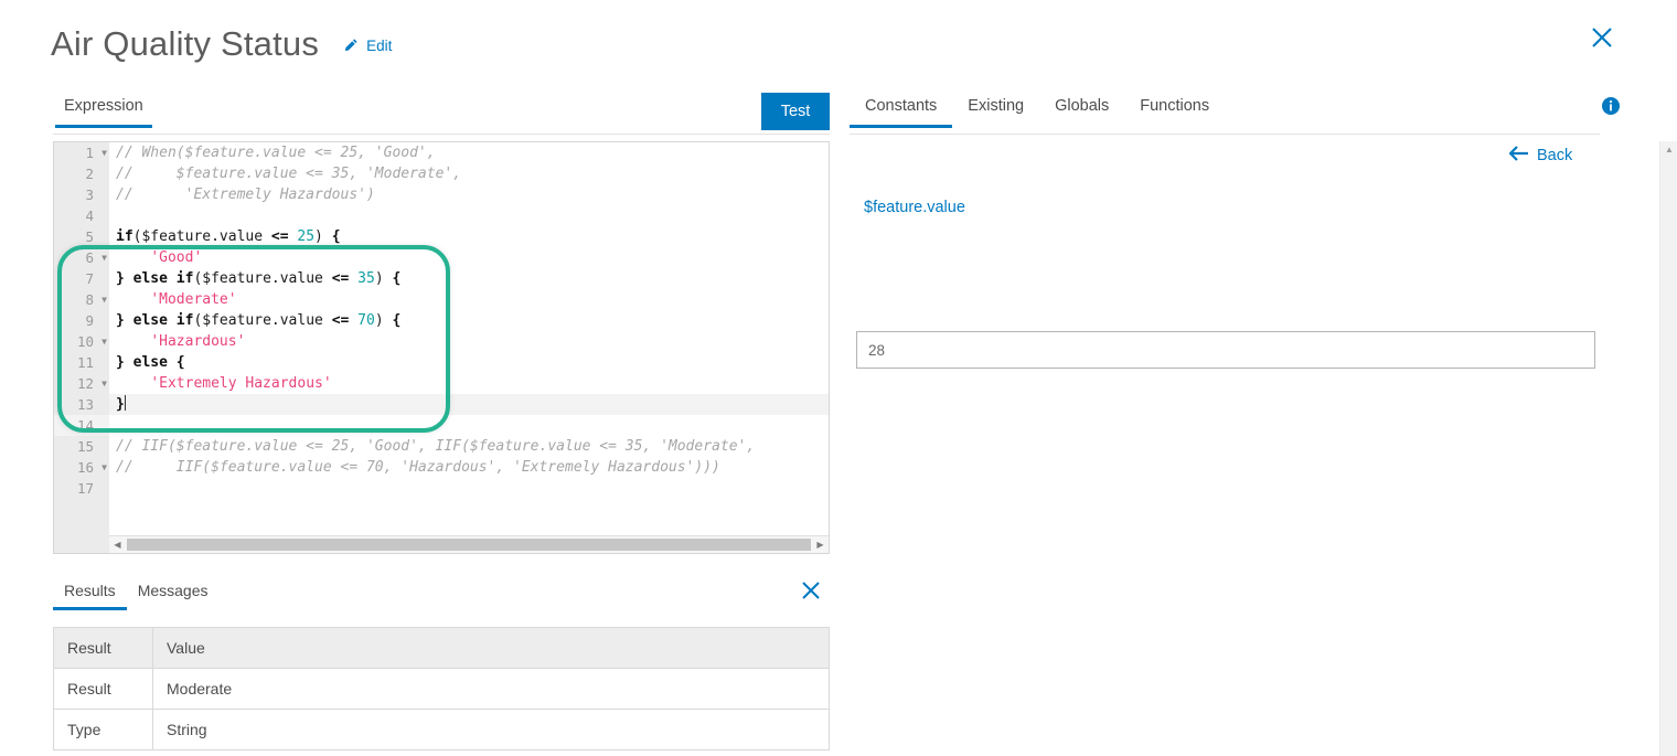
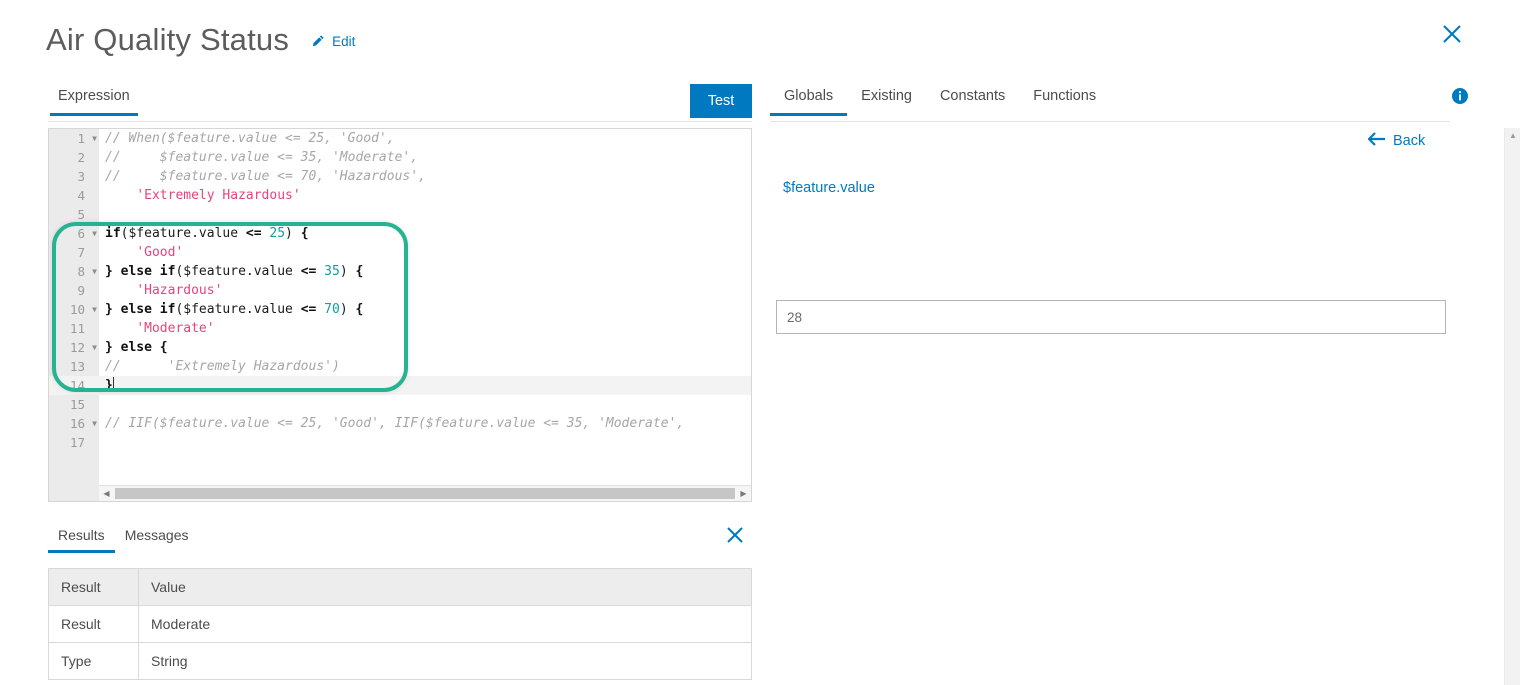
  Air Quality Status
  Edit
  Expression
  Test
- Constants
+ Globals
  Existing
- Globals
+ Constants
  Functions
  1
  ▼
  2
  3
  4
  5
  6
  ▼
  7
  8
  ▼
  9
  10
  ▼
  11
  12
  ▼
  13
  14
  15
  16
  ▼
  17
  // When($feature.value <= 25, 'Good',
  // $feature.value <= 35, 'Moderate',
+ // $feature.value <= 70, 'Hazardous',
- // 'Extremely Hazardous')
+ 'Extremely Hazardous'
  if($feature.value <= 25) {
  'Good'
  } else if($feature.value <= 35) {
- 'Moderate'
+ 'Hazardous'
  } else if($feature.value <= 70) {
- 'Hazardous'
+ 'Moderate'
  } else {
- 'Extremely Hazardous'
+ // 'Extremely Hazardous')
  }
  // IIF($feature.value <= 25, 'Good', IIF($feature.value <= 35, 'Moderate',
- // IIF($feature.value <= 70, 'Hazardous', 'Extremely Hazardous')))
  ◀
  ▶
  Results
  Messages
  Result	Value
  Result	Moderate
  Type	String
  Back
  $feature.value
  28
  ▲
